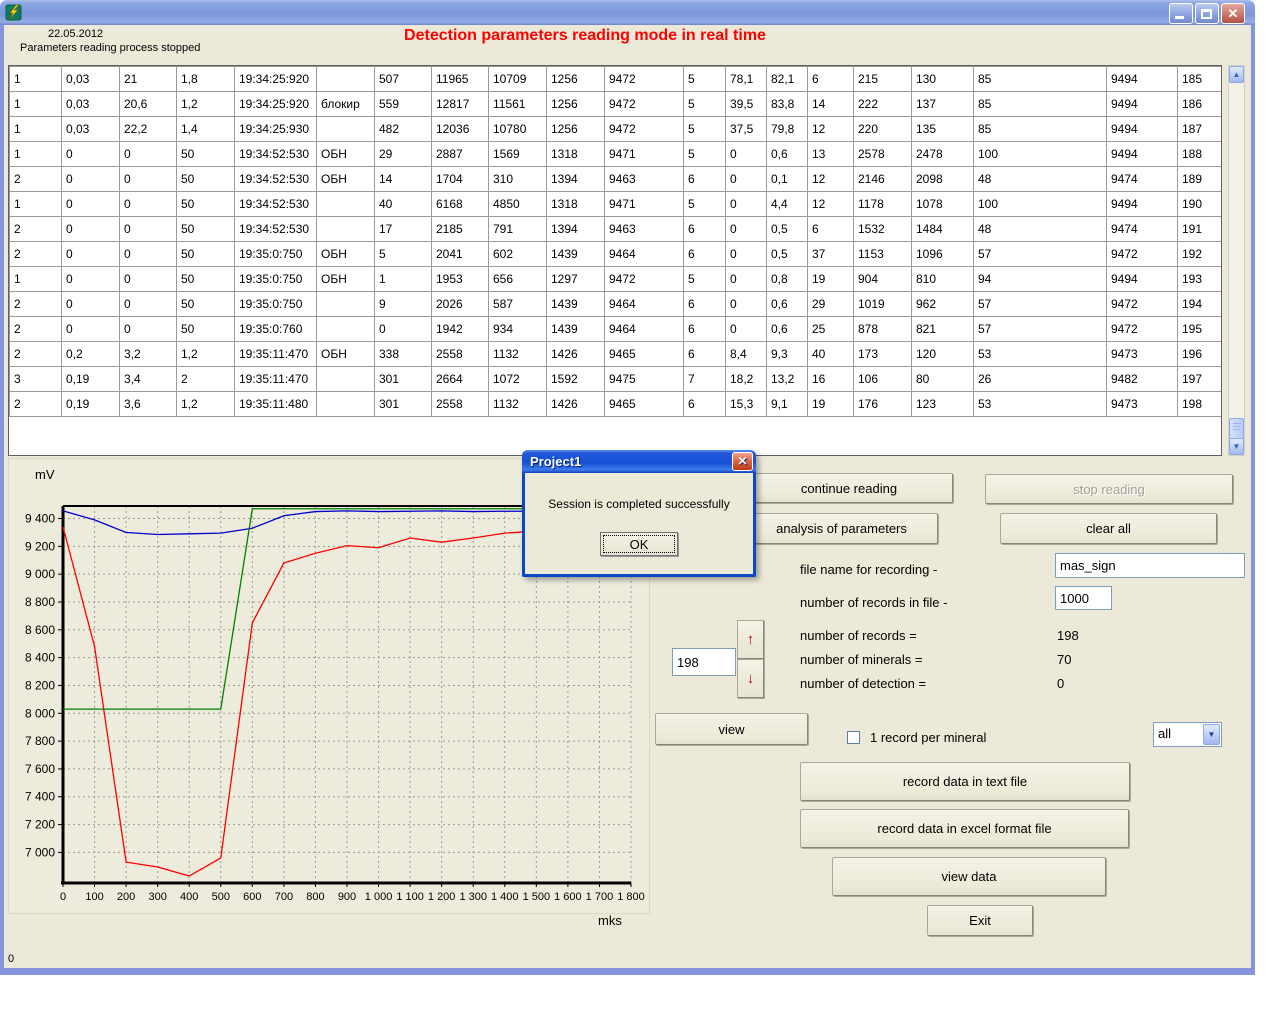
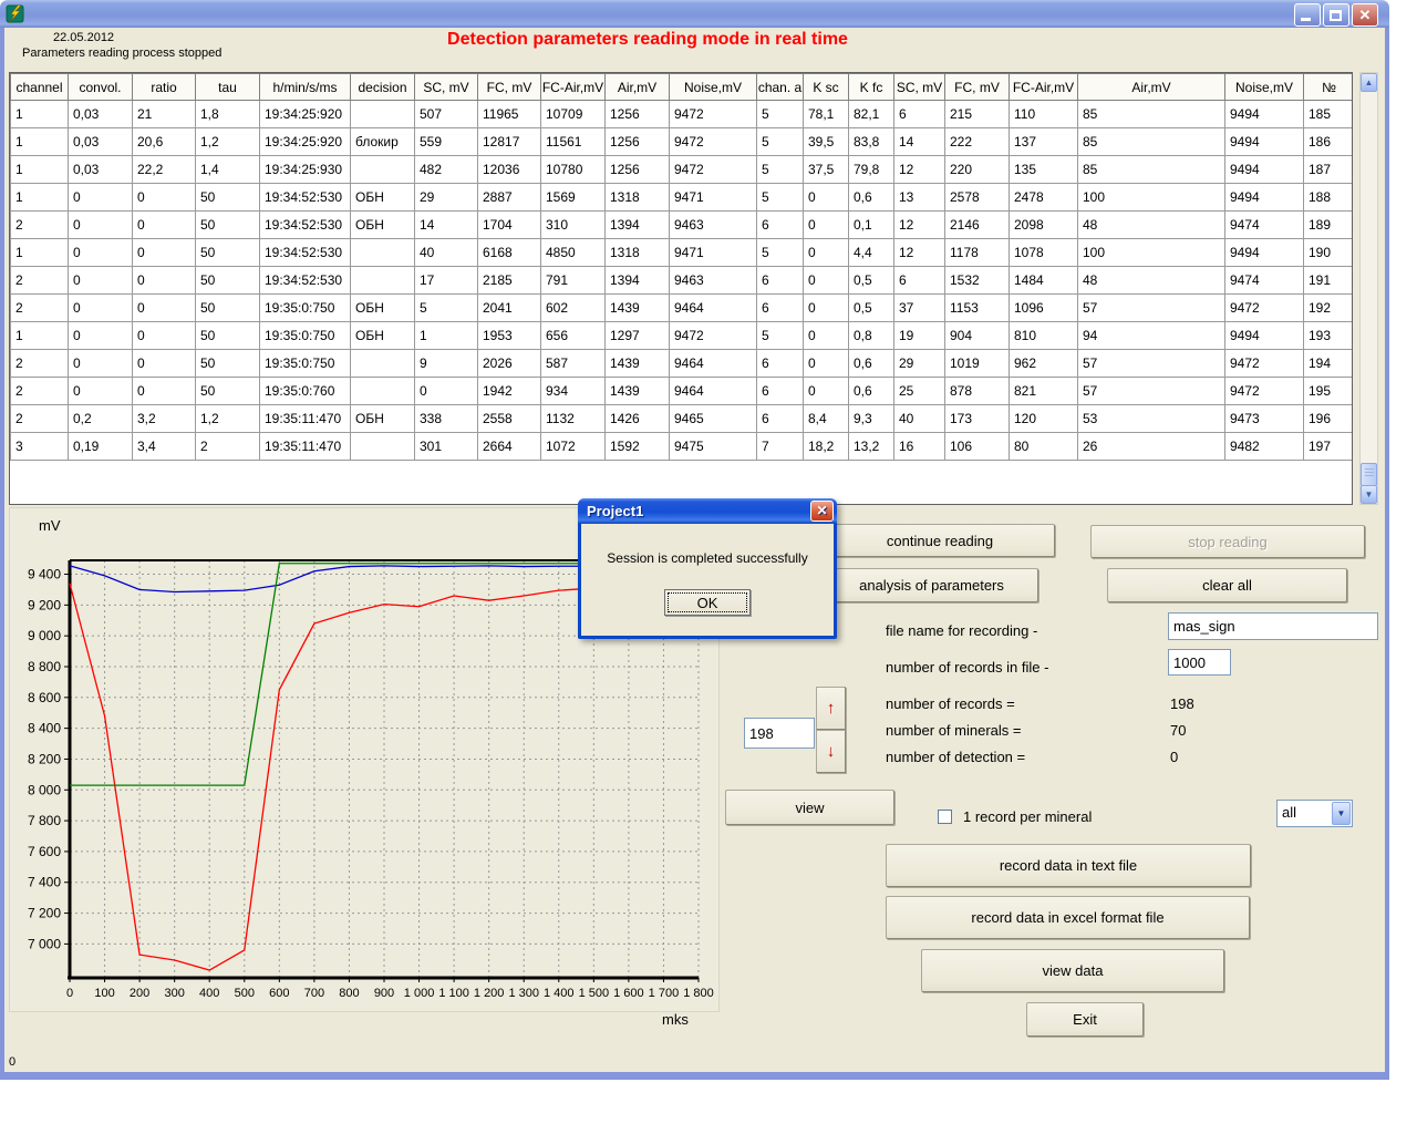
  ✕
  22.05.2012
  Parameters reading process stopped
  Detection parameters reading mode in real time
+ channel	convol.	ratio	tau	h/min/s/ms	decision	SC, mV	FC, mV	FC-Air,mV	Air,mV	Noise,mV	chan. a	K sc	K fc	SC, mV	FC, mV	FC-Air,mV	Air,mV	Noise,mV	№
- 1	0,03	21	1,8	19:34:25:920		507	11965	10709	1256	9472	5	78,1	82,1	6	215	130	85	9494	185
+ 1	0,03	21	1,8	19:34:25:920		507	11965	10709	1256	9472	5	78,1	82,1	6	215	110	85	9494	185
  1	0,03	20,6	1,2	19:34:25:920	блокир	559	12817	11561	1256	9472	5	39,5	83,8	14	222	137	85	9494	186
  1	0,03	22,2	1,4	19:34:25:930		482	12036	10780	1256	9472	5	37,5	79,8	12	220	135	85	9494	187
  1	0	0	50	19:34:52:530	ОБН	29	2887	1569	1318	9471	5	0	0,6	13	2578	2478	100	9494	188
  2	0	0	50	19:34:52:530	ОБН	14	1704	310	1394	9463	6	0	0,1	12	2146	2098	48	9474	189
  1	0	0	50	19:34:52:530		40	6168	4850	1318	9471	5	0	4,4	12	1178	1078	100	9494	190
  2	0	0	50	19:34:52:530		17	2185	791	1394	9463	6	0	0,5	6	1532	1484	48	9474	191
  2	0	0	50	19:35:0:750	ОБН	5	2041	602	1439	9464	6	0	0,5	37	1153	1096	57	9472	192
  1	0	0	50	19:35:0:750	ОБН	1	1953	656	1297	9472	5	0	0,8	19	904	810	94	9494	193
  2	0	0	50	19:35:0:750		9	2026	587	1439	9464	6	0	0,6	29	1019	962	57	9472	194
  2	0	0	50	19:35:0:760		0	1942	934	1439	9464	6	0	0,6	25	878	821	57	9472	195
  2	0,2	3,2	1,2	19:35:11:470	ОБН	338	2558	1132	1426	9465	6	8,4	9,3	40	173	120	53	9473	196
  3	0,19	3,4	2	19:35:11:470		301	2664	1072	1592	9475	7	18,2	13,2	16	106	80	26	9482	197
- 2	0,19	3,6	1,2	19:35:11:480		301	2558	1132	1426	9465	6	15,3	9,1	19	176	123	53	9473	198
  ▲
  ▼
  mV
  7 000
  7 200
  7 400
  7 600
  7 800
  8 000
  8 200
  8 400
  8 600
  8 800
  9 000
  9 200
  9 400
  0
  100
  200
  300
  400
  500
  600
  700
  800
  900
  1 000
  1 100
  1 200
  1 300
  1 400
  1 500
  1 600
  1 700
  1 800
  mks
  continue reading
  stop reading
  analysis of parameters
  clear all
  file name for recording -
  mas_sign
  number of records in file -
  1000
  198
  ↑
  ↓
  number of records =
  198
  number of minerals =
  70
  number of detection =
  0
  view
  1 record per mineral
  all
  ▼
  record data in text file
  record data in excel format file
  view data
  Exit
  0
  Project1
  ✕
  Session is completed successfully
  OK
